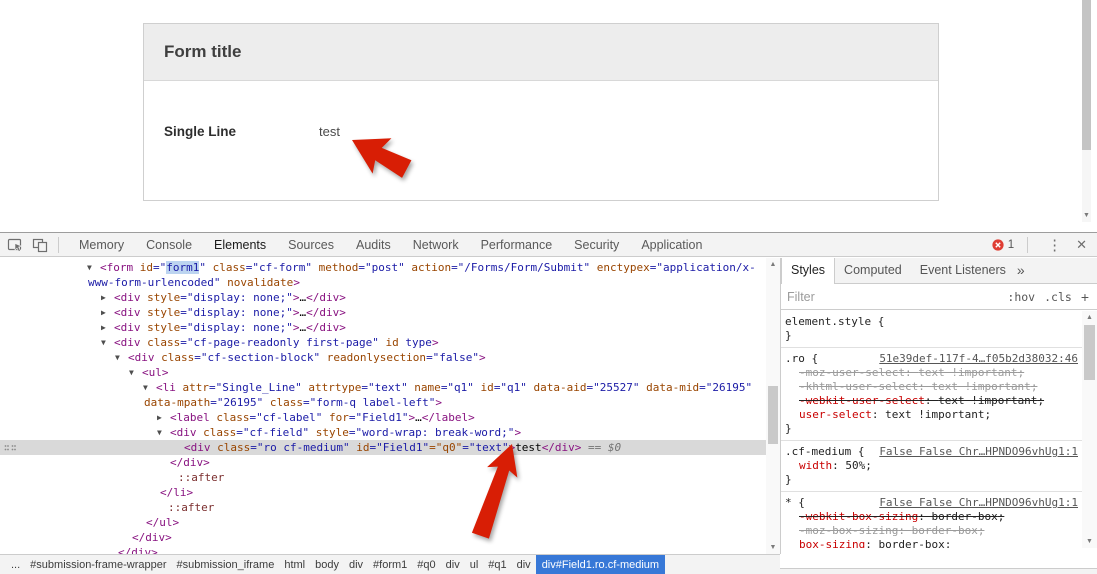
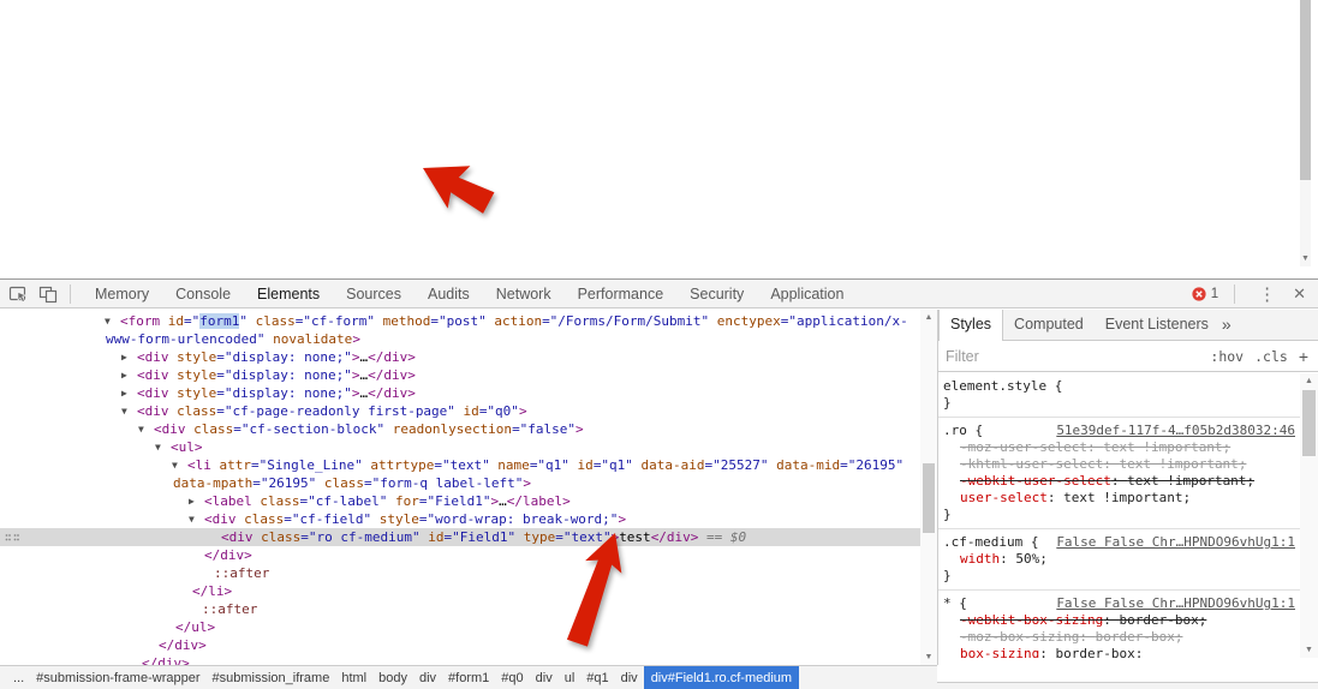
- Form title
- Single Line
- test
  Memory
  Console
  Elements
  Sources
  Audits
  Network
  Performance
  Security
  Application
  1
  ⋮
  ✕
  ▼
  <form id="form1" class="cf-form" method="post" action="/Forms/Form/Submit" enctypex="application/x-
  www-form-urlencoded" novalidate>
  ▶
  <div style="display: none;">…</div>
  ▶
  <div style="display: none;">…</div>
  ▶
  <div style="display: none;">…</div>
  ▼
- <div class="cf-page-readonly first-page" id type>
+ <div class="cf-page-readonly first-page" id="q0">
  ▼
  <div class="cf-section-block" readonlysection="false">
  ▼
  <ul>
  ▼
  <li attr="Single_Line" attrtype="text" name="q1" id="q1" data-aid="25527" data-mid="26195"
  data-mpath="26195" class="form-q label-left">
  ▶
  <label class="cf-label" for="Field1">…</label>
  ▼
  <div class="cf-field" style="word-wrap: break-word;">
- <div class="ro cf-medium" id="Field1"="q0"="text" test</div> == $0
+ <div class="ro cf-medium" id="Field1" type="text" test</div> == $0
  </div>
  ::after
  </li>
  ::after
  </ul>
  </div>
  </div>
  Styles
  Computed
  Event Listeners
  »
  Filter
  :hov
  .cls
  +
  element.style {
  }
  51e39def-117f-4…f05b2d38032:46
  .ro {
  -moz-user-select: text !important;
  -khtml-user-select: text !important;
  -webkit-user-select: text !important;
  user-select: text !important;
  }
  False False Chr…HPNDO96vhUg1:1
  .cf-medium {
  width: 50%;
  }
  False False Chr…HPNDO96vhUg1:1
  * {
  -webkit-box-sizing: border-box;
  -moz-box-sizing: border-box;
  box-sizing: border-box;
  ...
  #submission-frame-wrapper
  #submission_iframe
  html
  body
  div
  #form1
  #q0
  div
  ul
  #q1
  div
  div#Field1.ro.cf-medium
